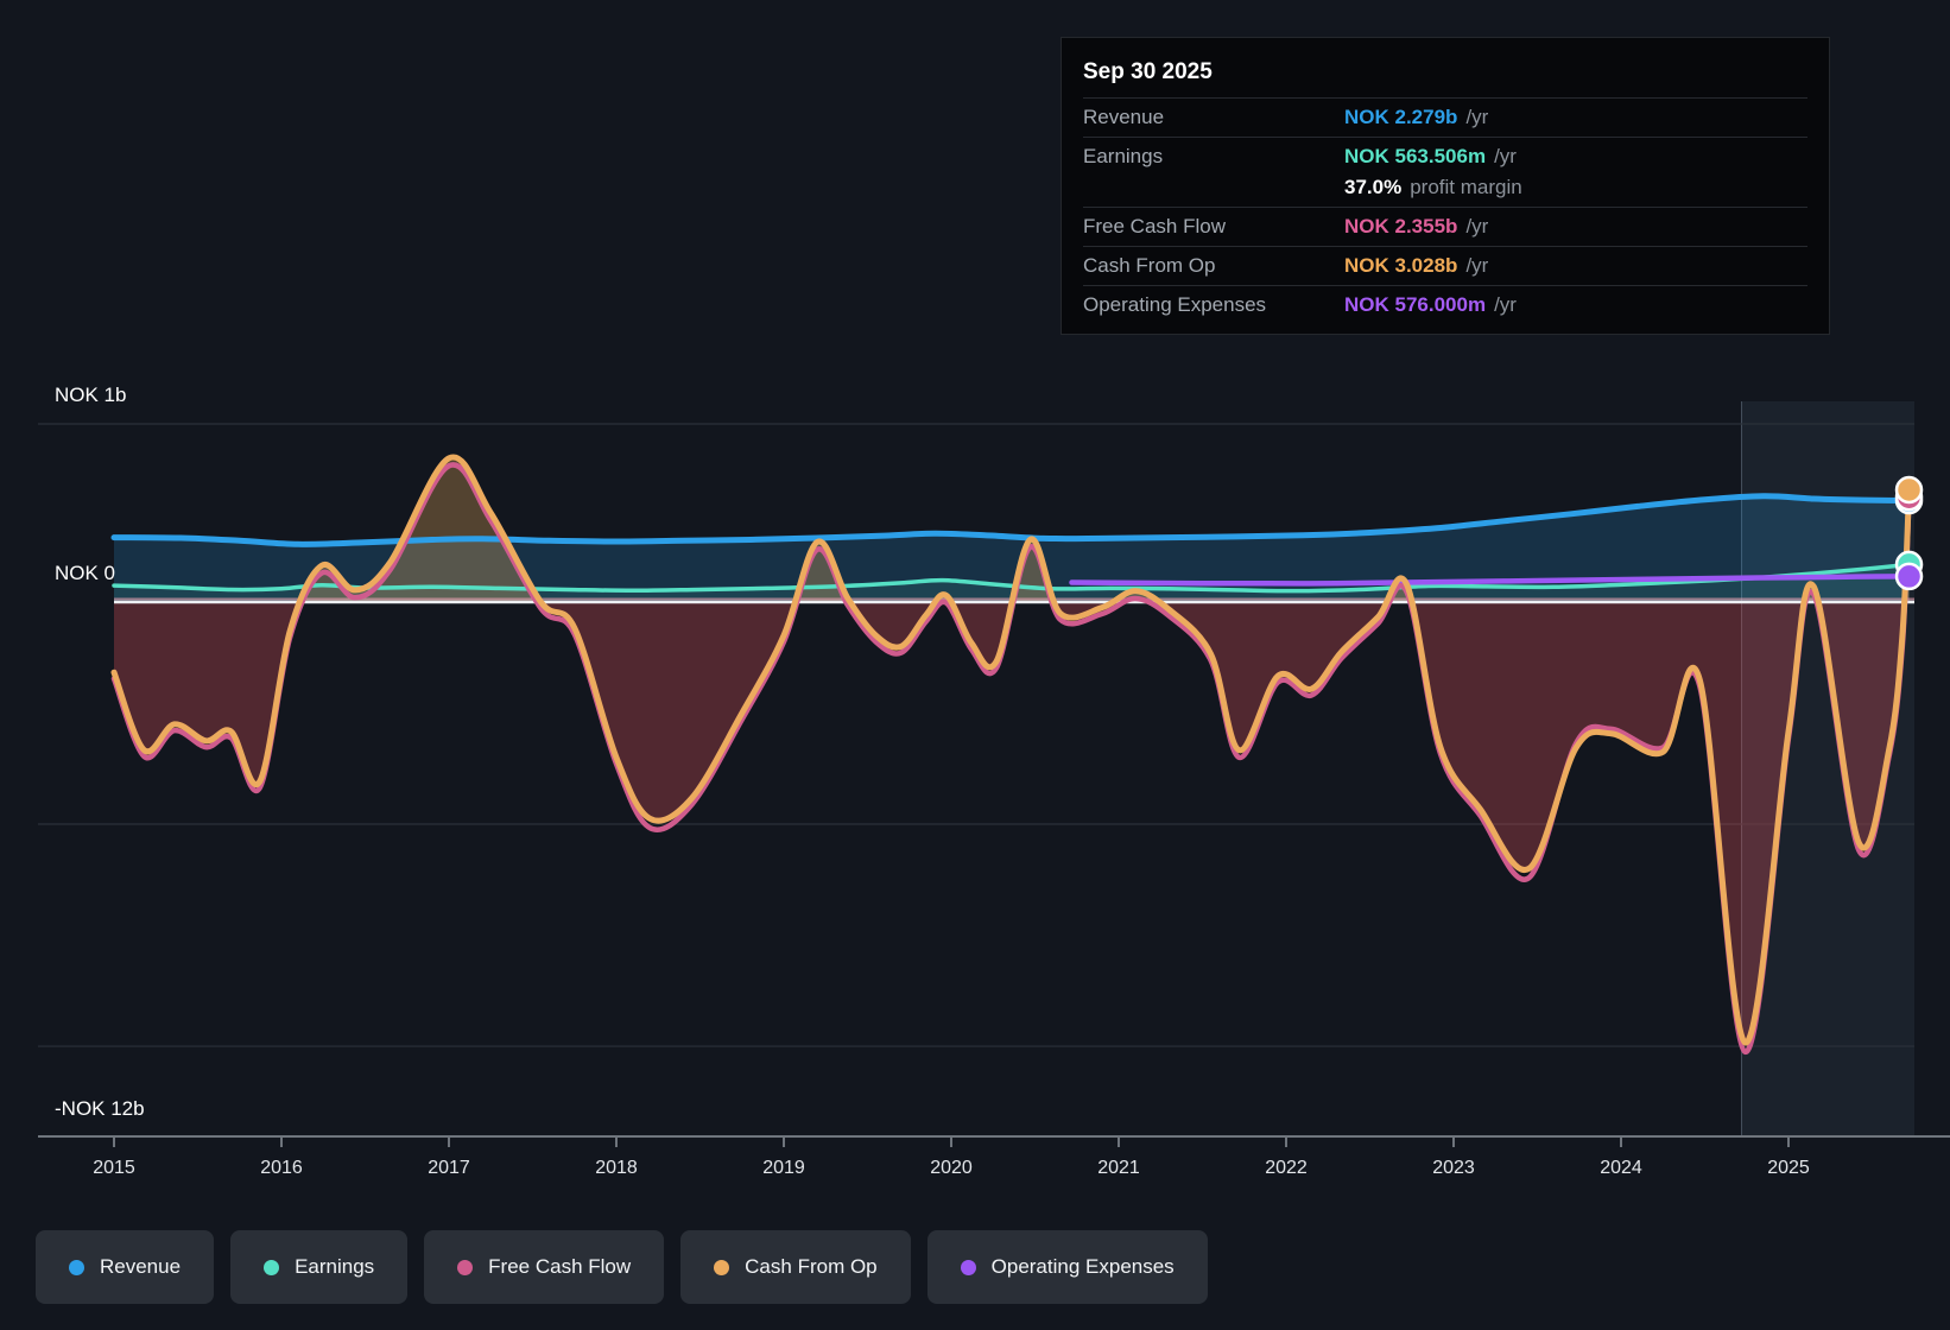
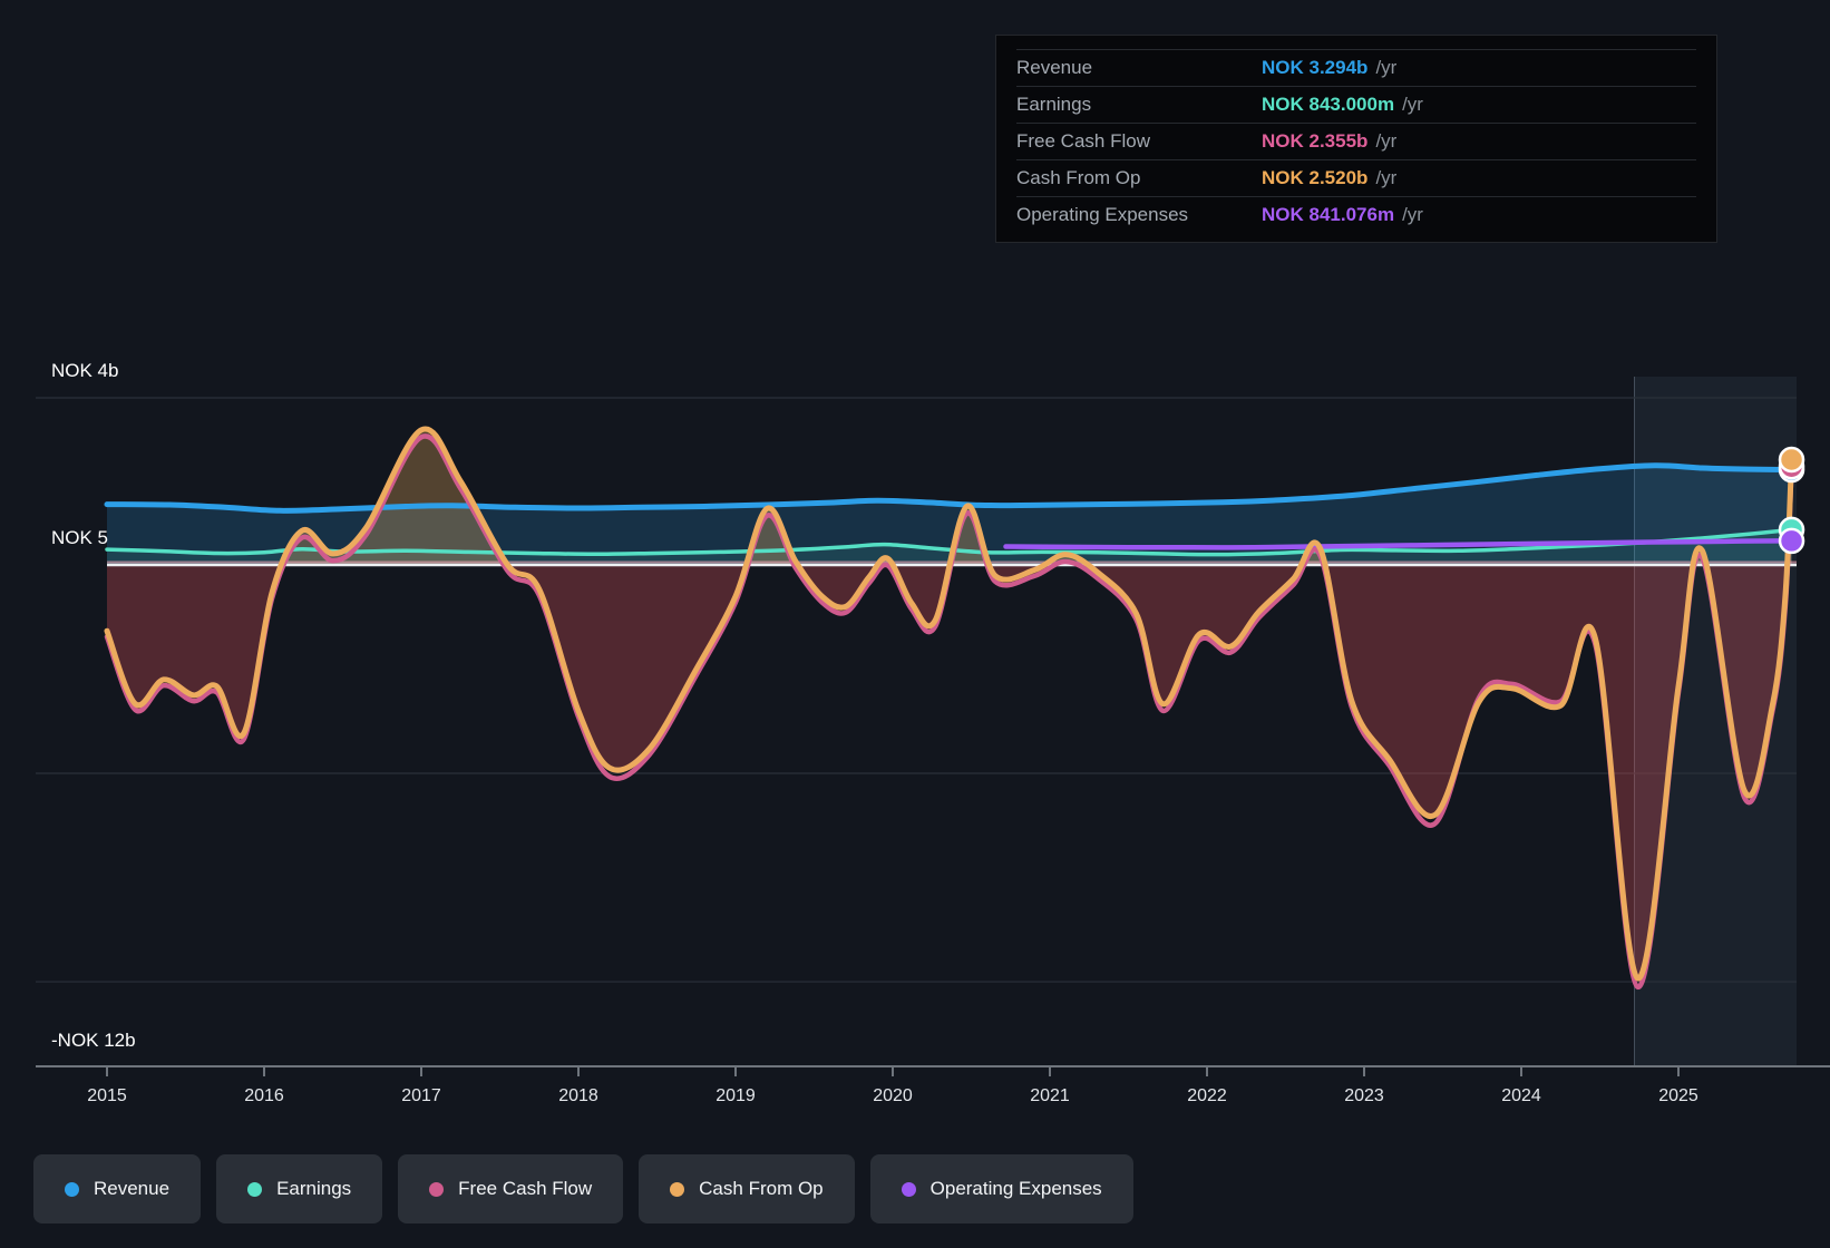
  2015
  2016
  2017
  2018
  2019
  2020
  2021
  2022
  2023
  2024
  2025
- NOK 1b
+ NOK 4b
- NOK 0
+ NOK 5
  -NOK 12b
- Sep 30 2025
  Revenue
- NOK 2.279b
+ NOK 3.294b
  /yr
  Earnings
- NOK 563.506m
+ NOK 843.000m
  /yr
- 37.0%
- profit margin
  Free Cash Flow
  NOK 2.355b
  /yr
  Cash From Op
- NOK 3.028b
+ NOK 2.520b
  /yr
  Operating Expenses
- NOK 576.000m
+ NOK 841.076m
  /yr
  Revenue
  Earnings
  Free Cash Flow
  Cash From Op
  Operating Expenses
